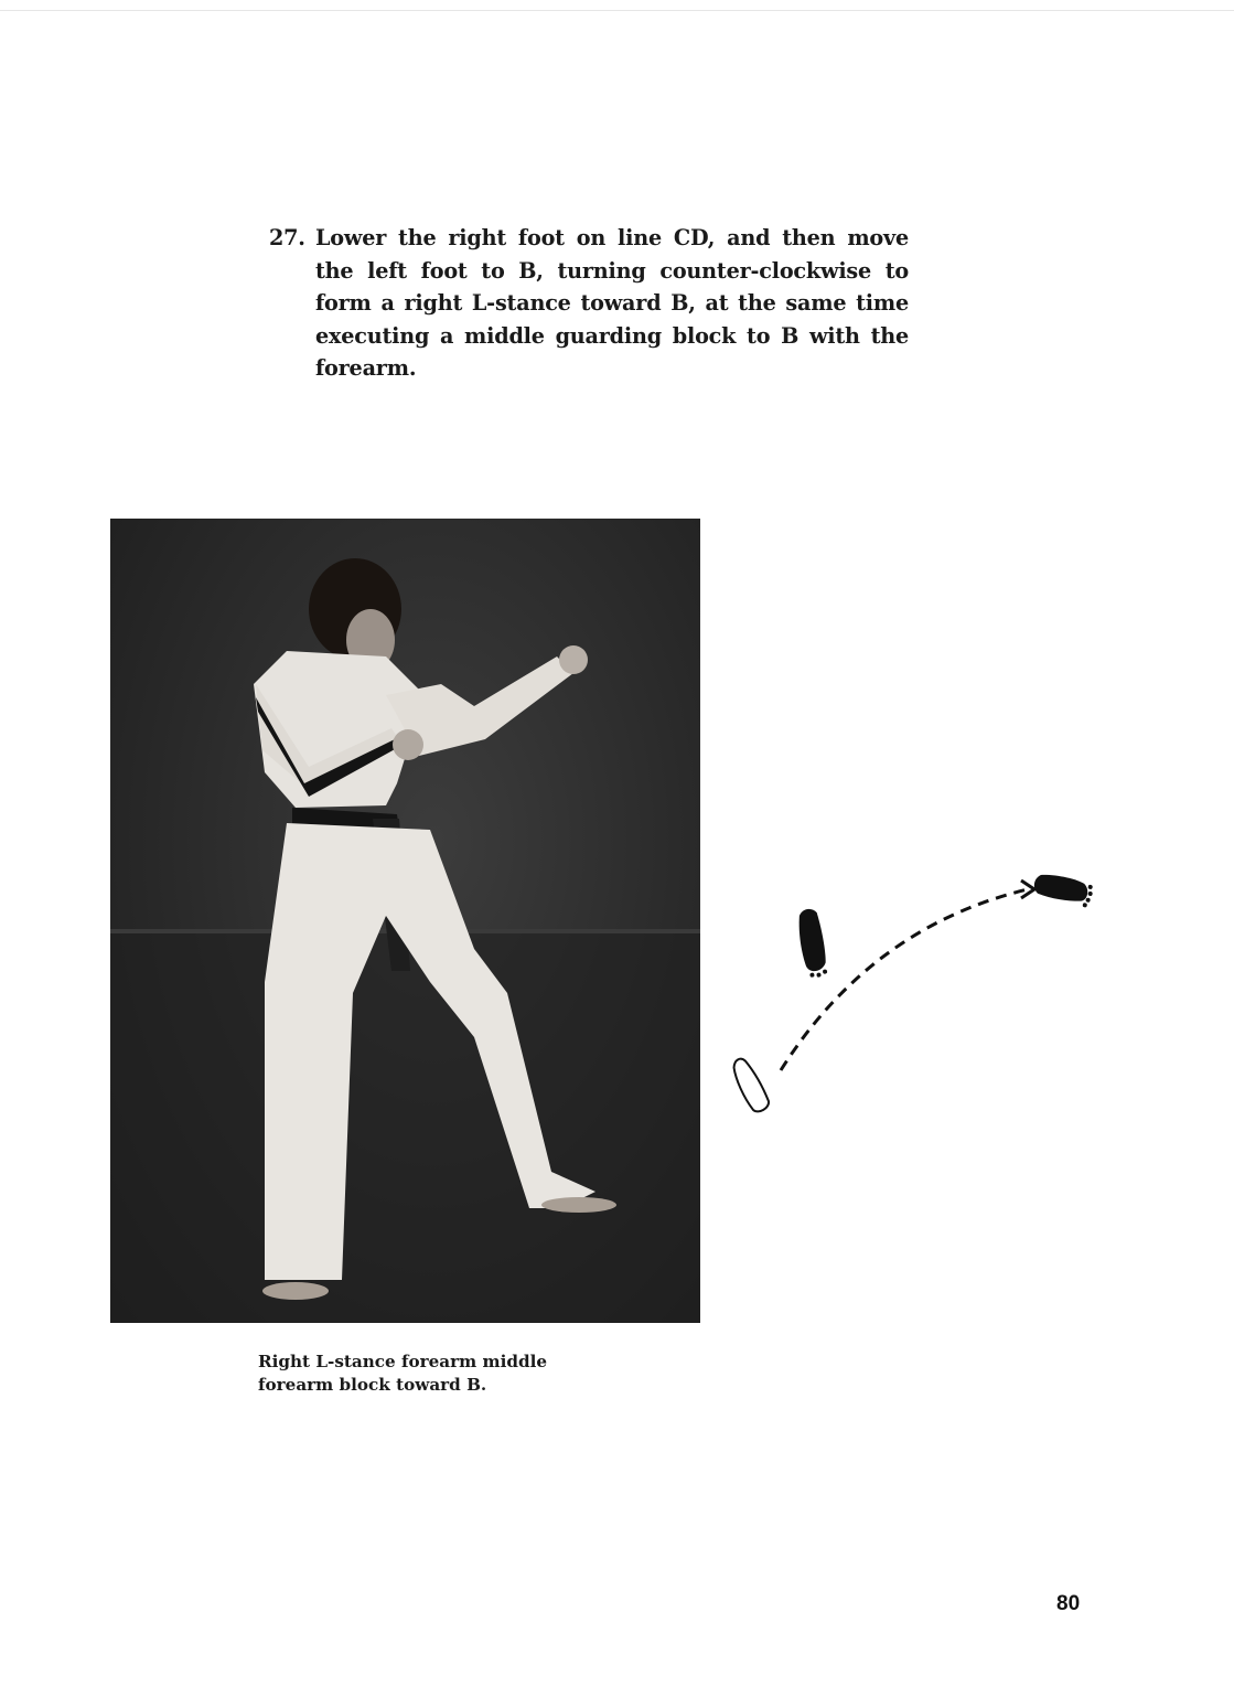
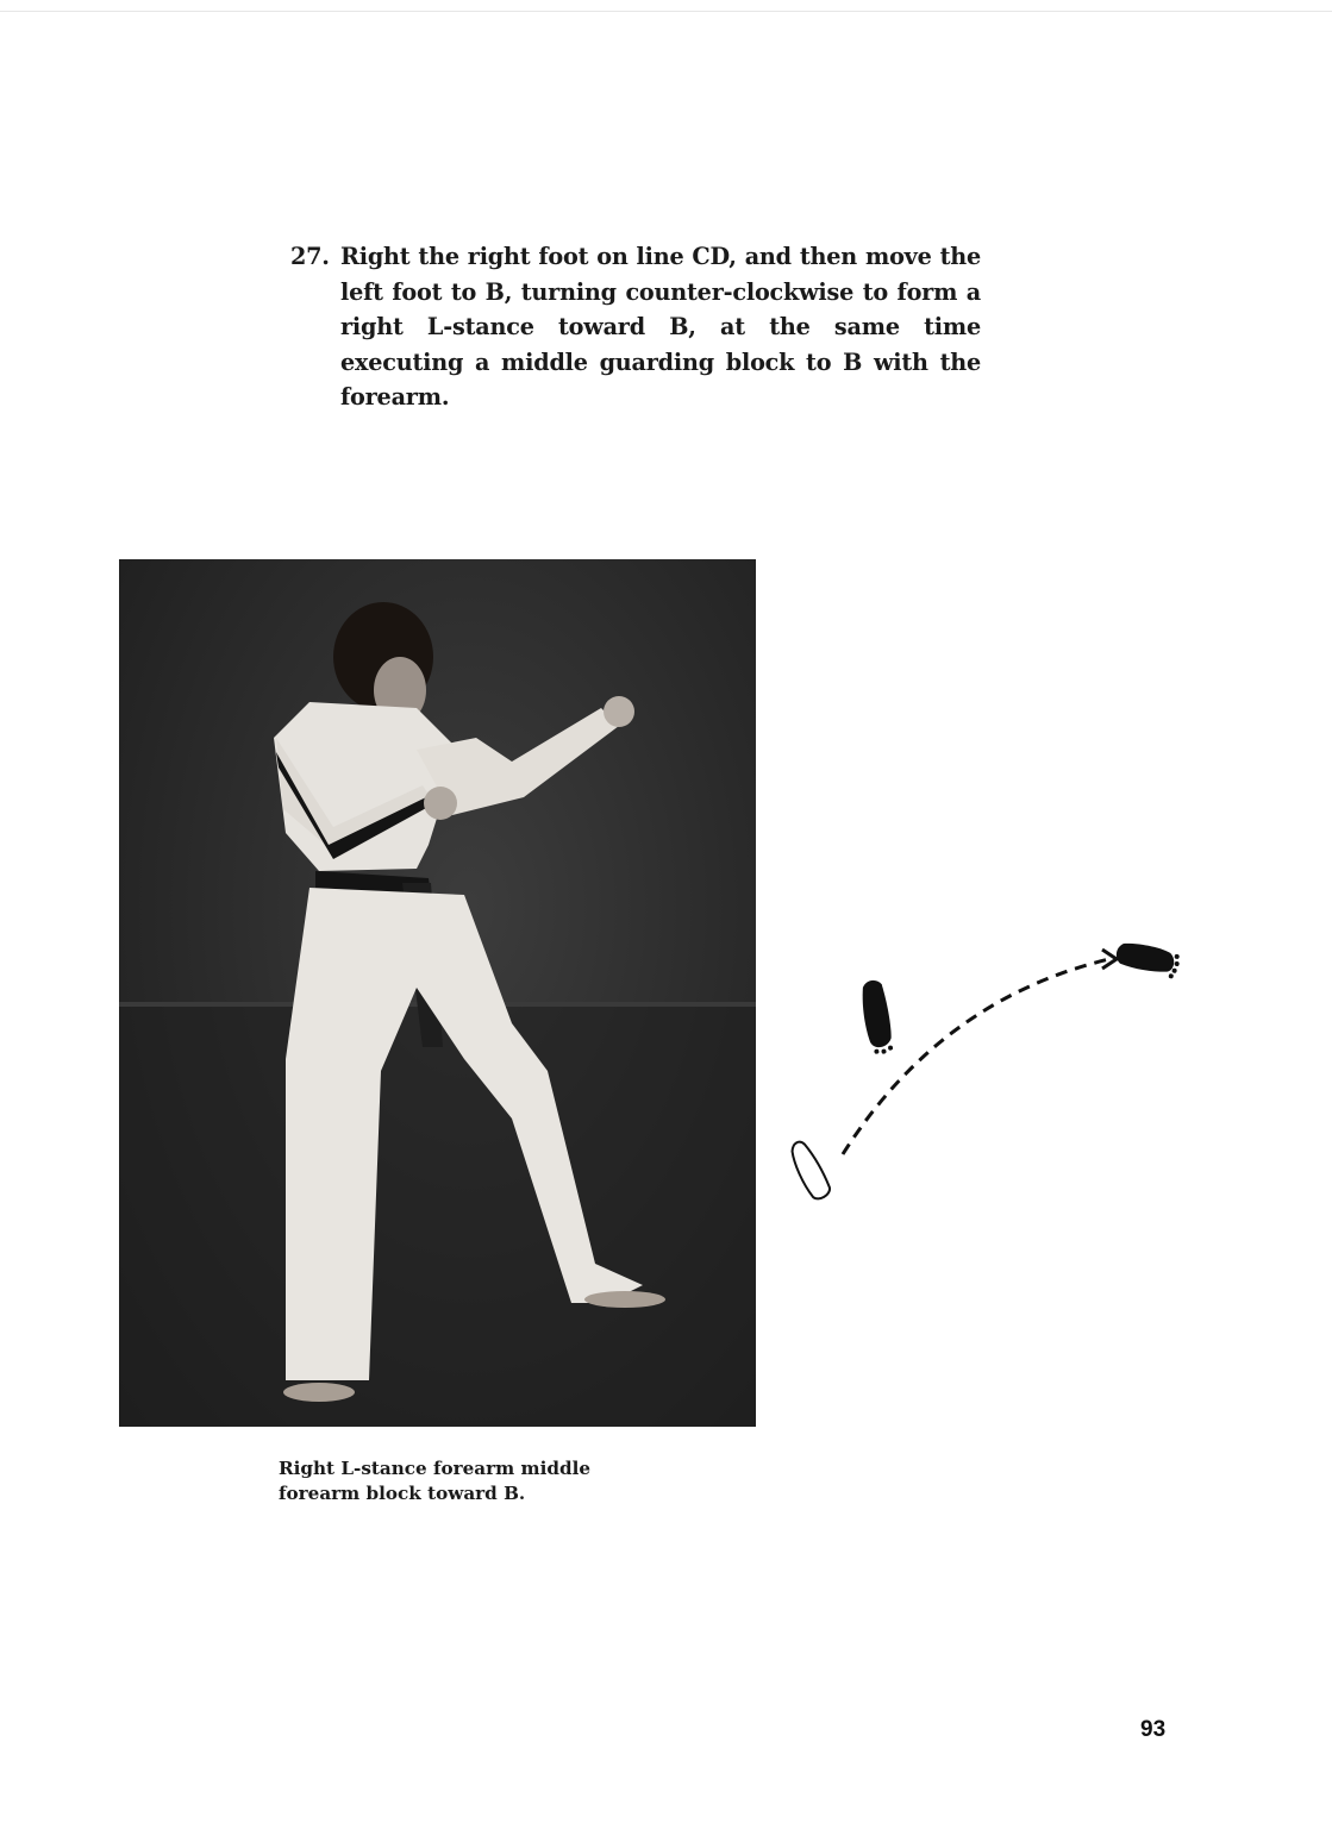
  27.
- Lower the right foot on line CD, and then move the left foot to B, turning counter-clockwise to form a right L-stance toward B, at the same time executing a middle guarding block to B with the forearm.
+ Right the right foot on line CD, and then move the left foot to B, turning counter-clockwise to form a right L-stance toward B, at the same time executing a middle guarding block to B with the forearm.
  Right L-stance forearm middle forearm block toward B.
- 80
+ 93
